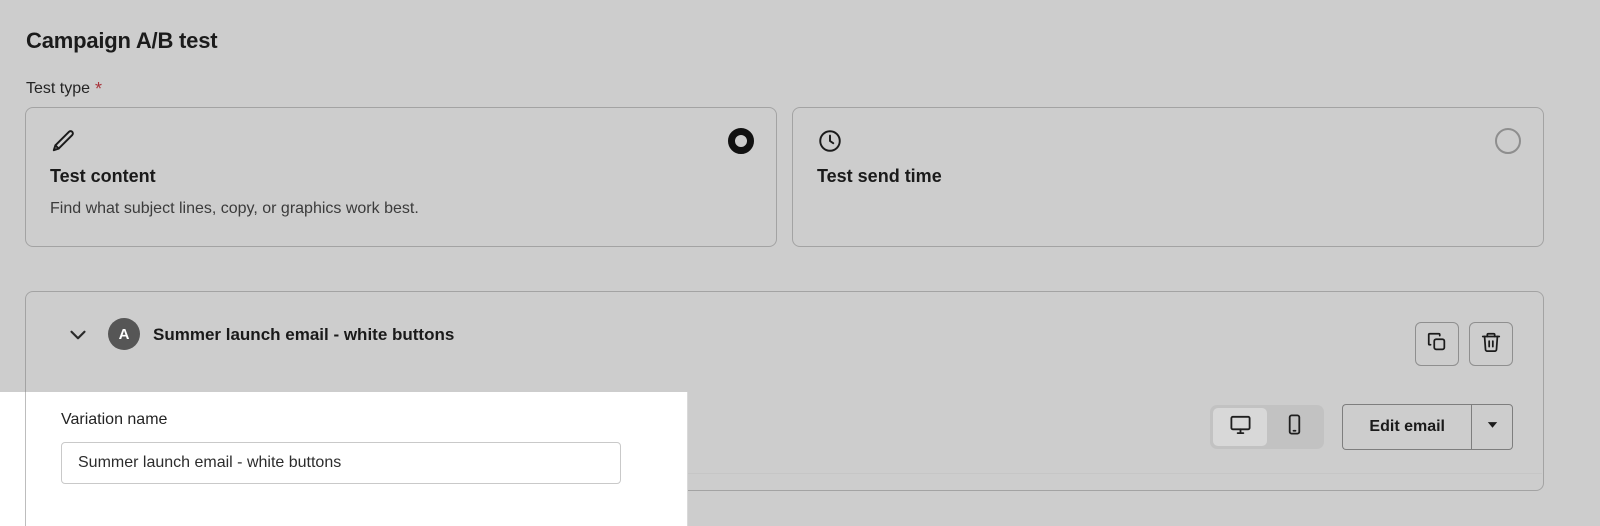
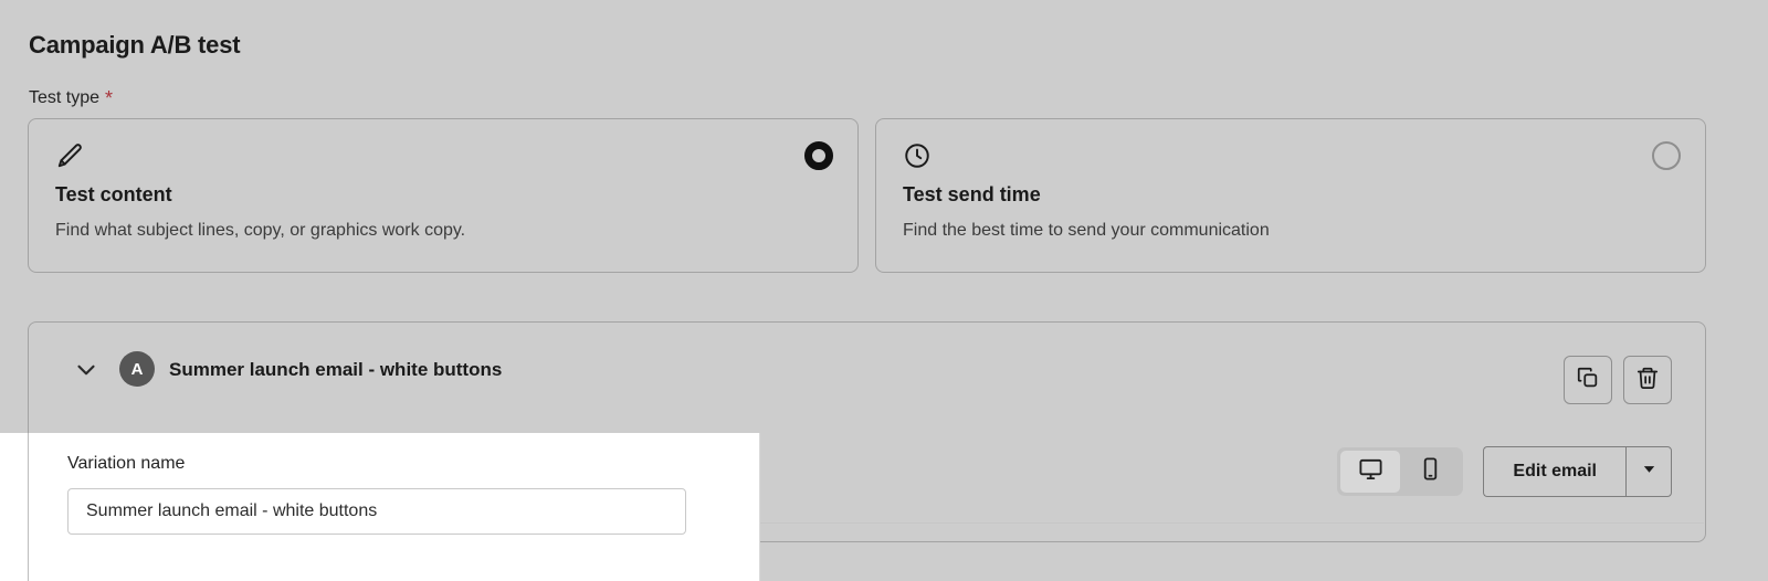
  Campaign A/B test
  Test type *
  Test content
- Find what subject lines, copy, or graphics work best.
+ Find what subject lines, copy, or graphics work copy.
  Test send time
+ Find the best time to send your communication
  A
  Summer launch email - white buttons
  Edit email
  Variation name
  Summer launch email - white buttons
